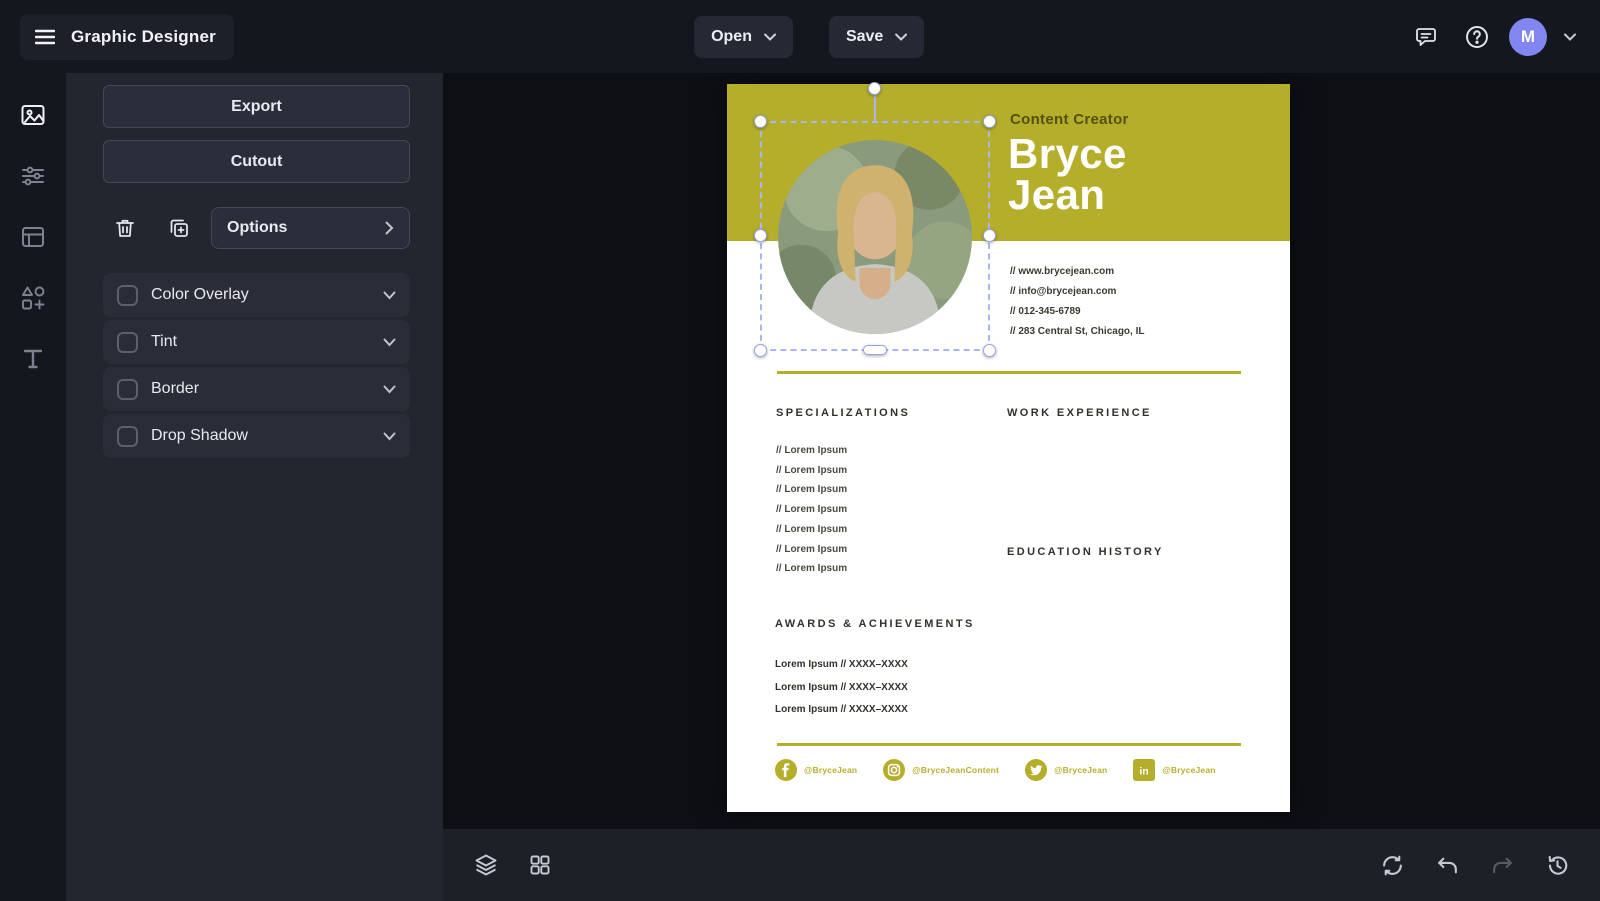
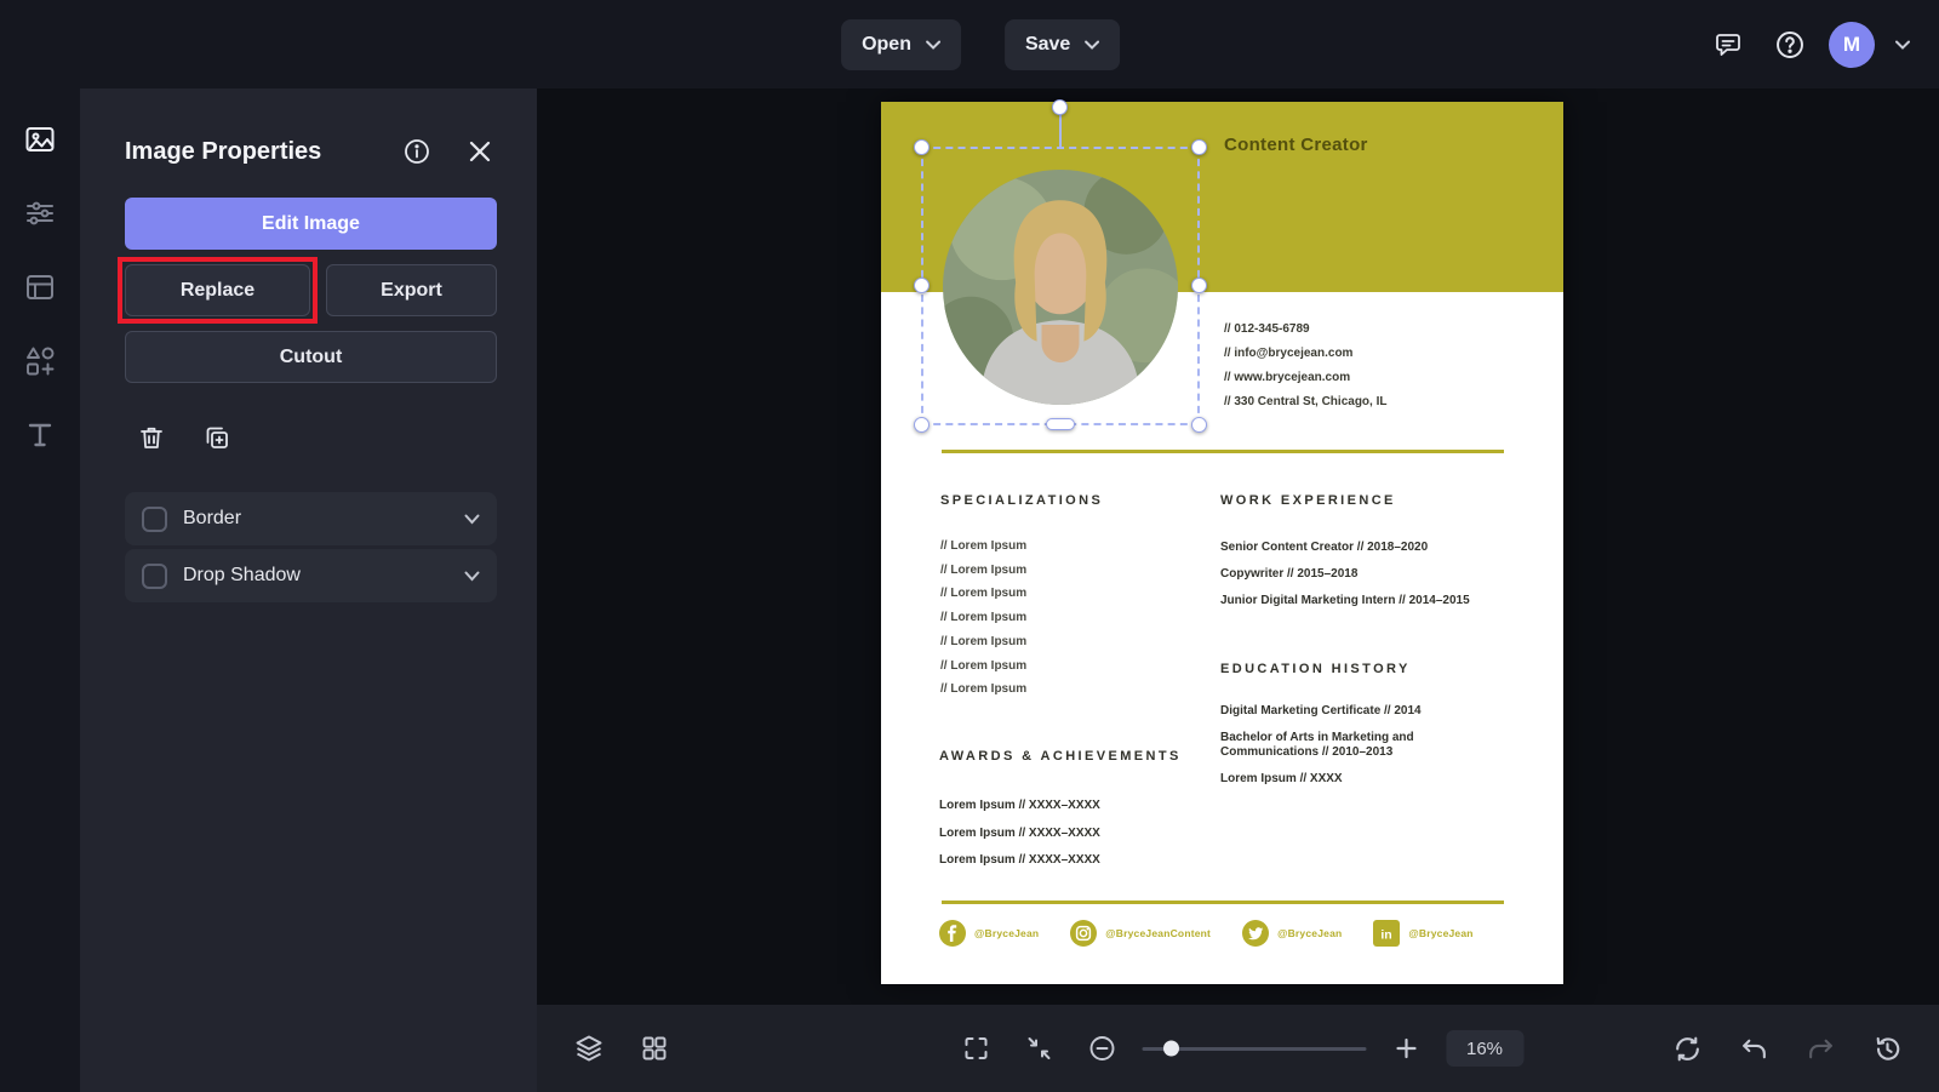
- Graphic Designer
  Open
  Save
  M
+ Image Properties
+ Edit Image
+ Replace
  Export
  Cutout
- Options
- Color Overlay
- Tint
  Border
  Drop Shadow
  Content Creator
- Bryce
- Jean
- // www.brycejean.com
+ // 012-345-6789
  // info@brycejean.com
- // 012-345-6789
+ // www.brycejean.com
- // 283 Central St, Chicago, IL
+ // 330 Central St, Chicago, IL
  SPECIALIZATIONS
  // Lorem Ipsum
  // Lorem Ipsum
  // Lorem Ipsum
  // Lorem Ipsum
  // Lorem Ipsum
  // Lorem Ipsum
  // Lorem Ipsum
  WORK EXPERIENCE
+ Senior Content Creator // 2018–2020
+ Copywriter // 2015–2018
+ Junior Digital Marketing Intern // 2014–2015
  EDUCATION HISTORY
+ Digital Marketing Certificate // 2014
+ Bachelor of Arts in Marketing and Communications // 2010–2013
+ Lorem Ipsum // XXXX
  AWARDS & ACHIEVEMENTS
  Lorem Ipsum // XXXX–XXXX
  Lorem Ipsum // XXXX–XXXX
  Lorem Ipsum // XXXX–XXXX
  @BryceJean
  @BryceJeanContent
  @BryceJean
  in
  @BryceJean
+ 16%
